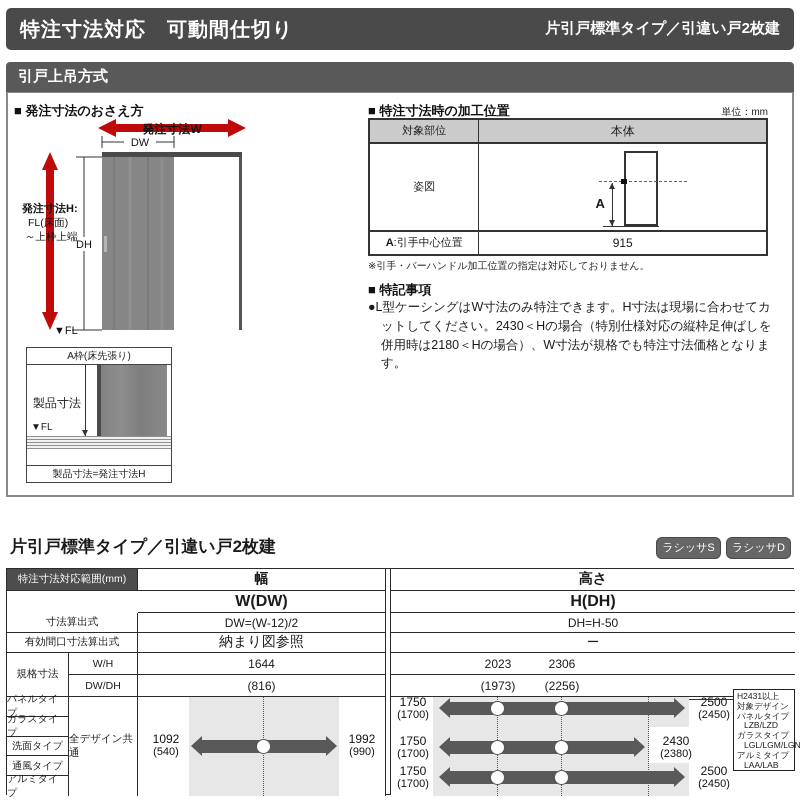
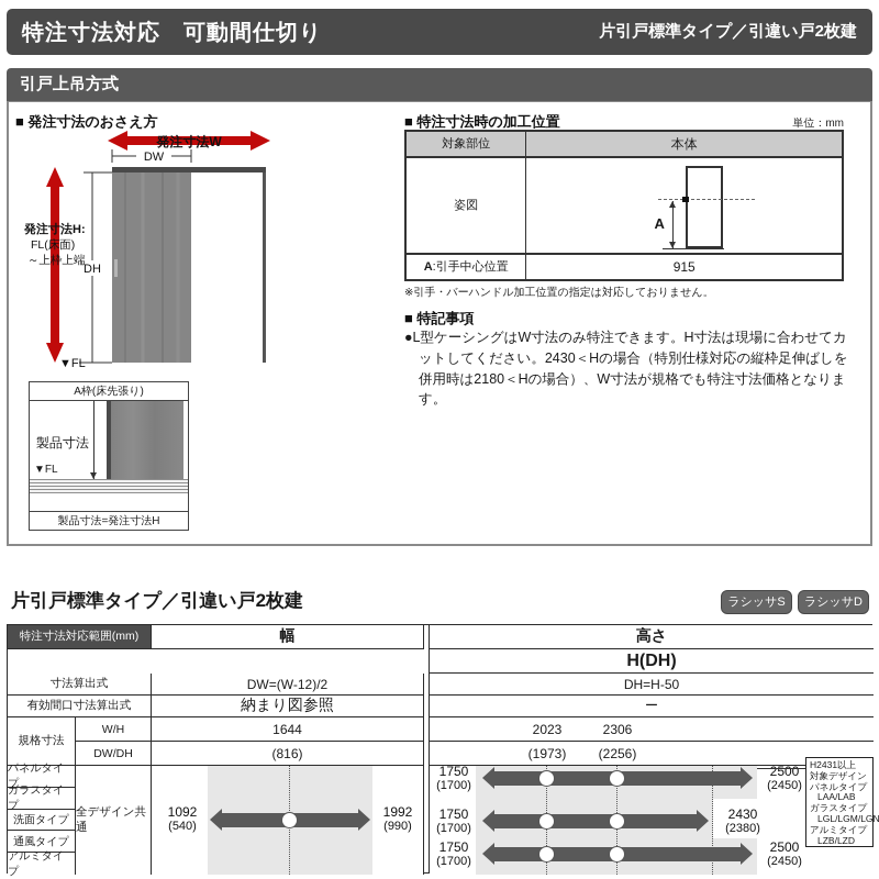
  特注寸法対応 可動間仕切り
  片引戸標準タイプ／引違い戸2枚建
  引戸上吊方式
  ■ 発注寸法のおさえ方
  発注寸法W
  DW
  DH
  発注寸法H:
  FL(床面)
  ～上枠上端
  ▼FL
  A枠(床先張り)
  製品寸法
  ▼FL
  製品寸法=発注寸法H
  ■ 特注寸法時の加工位置
  単位：mm
  対象部位
  本体
  姿図
  A
  A
  :引手中心位置
  915
  ※引手・バーハンドル加工位置の指定は対応しておりません。
  ■ 特記事項
  ●L型ケーシングはW寸法のみ特注できます。H寸法は現場に合わせてカットしてください。2430＜Hの場合（特別仕様対応の縦枠足伸ばしを併用時は2180＜Hの場合）、W寸法が規格でも特注寸法価格となります。
  片引戸標準タイプ／引違い戸2枚建
  ラシッサS
  ラシッサD
  特注寸法対応範囲(mm)
  幅
  高さ
- W(DW)
  H(DH)
  寸法算出式
  DW=(W-12)/2
  DH=H-50
  有効間口寸法算出式
  納まり図参照
  ー
  規格寸法
  W/H
  DW/DH
  1644
  (816)
  2023
  2306
  (1973)
  (2256)
  パネルタイプ
  ガラスタイプ
  洗面タイプ
  通風タイプ
  アルミタイプ
  全デザイン共通
  1092
  (540)
  1992
  (990)
  1750
  (1700)
  2500
  (2450)
  1750
  (1700)
  2430
  (2380)
  1750
  (1700)
  2500
  (2450)
  H2431以上
  対象デザイン
  パネルタイプ
- LZB/LZD
+ LAA/LAB
  ガラスタイプ
  LGL/LGM/LGN
  アルミタイプ
- LAA/LAB
+ LZB/LZD
